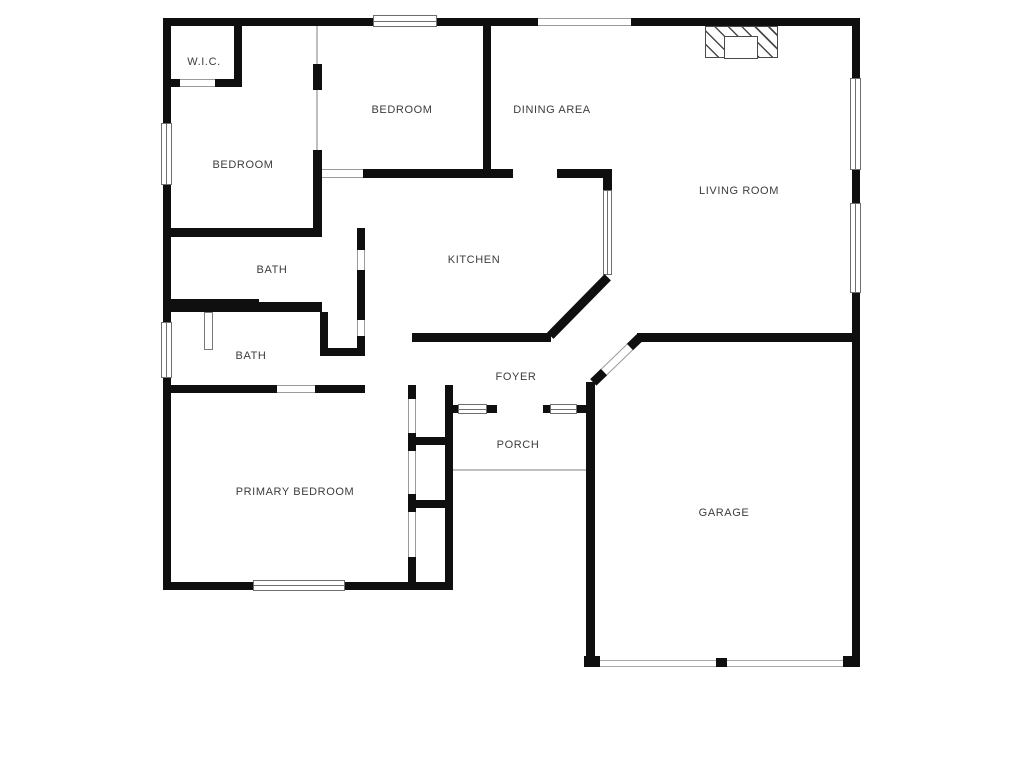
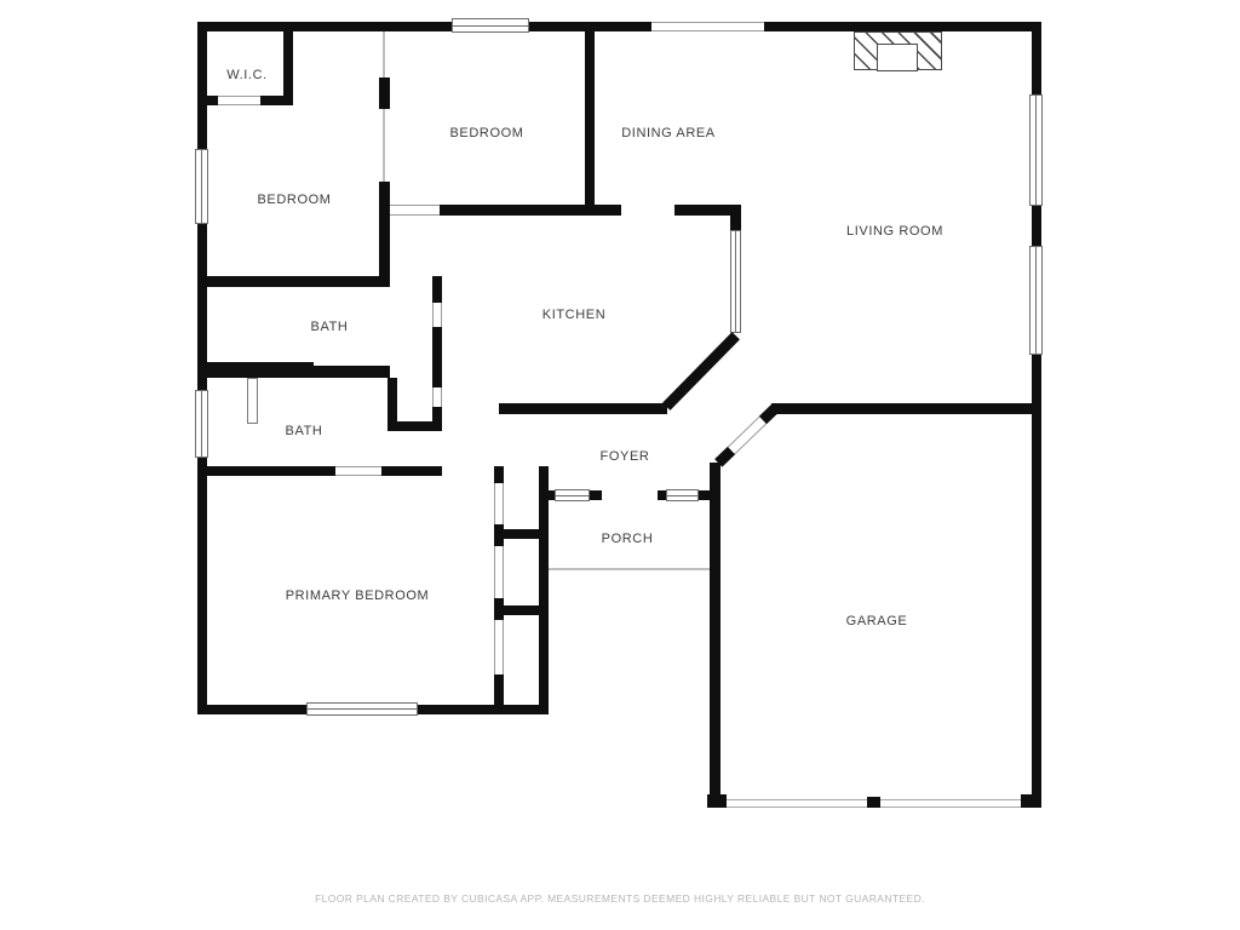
  W.I.C.
  BEDROOM
  BEDROOM
  DINING AREA
  LIVING ROOM
  KITCHEN
  BATH
  BATH
  FOYER
  PORCH
  PRIMARY BEDROOM
  GARAGE
+ FLOOR PLAN CREATED BY CUBICASA APP. MEASUREMENTS DEEMED HIGHLY RELIABLE BUT NOT GUARANTEED.
